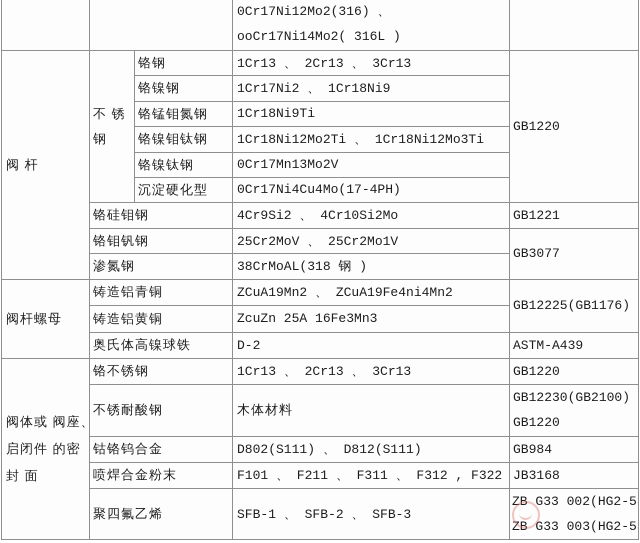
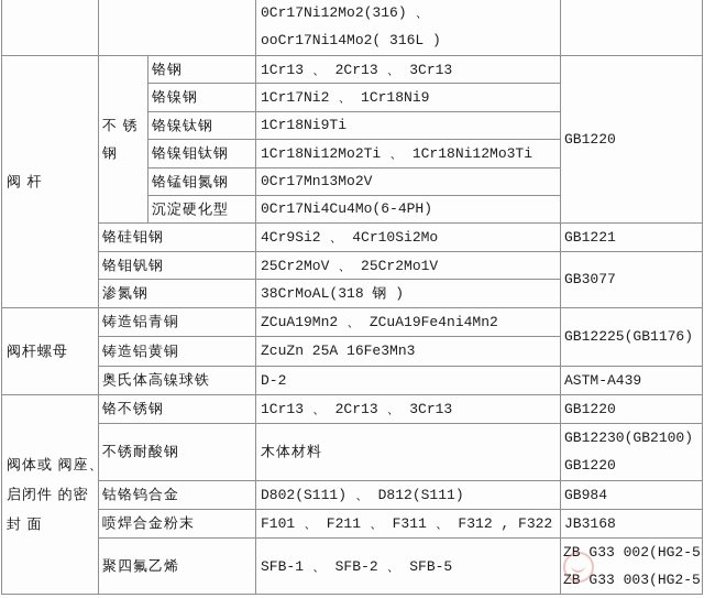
  		0Cr17Ni12Mo2(316) 、 ooCr17Ni14Mo2( 316L )
  阀 杆	不 锈 钢	铬钢	1Cr13 、 2Cr13 、 3Cr13	GB1220
  铬镍钢	1Cr17Ni2 、 1Cr18Ni9
- 铬锰钼氮钢	1Cr18Ni9Ti
+ 铬镍钛钢	1Cr18Ni9Ti
  铬镍钼钛钢	1Cr18Ni12Mo2Ti 、 1Cr18Ni12Mo3Ti
- 铬镍钛钢	0Cr17Mn13Mo2V
+ 铬锰钼氮钢	0Cr17Mn13Mo2V
- 沉淀硬化型	0Cr17Ni4Cu4Mo(17-4PH)
+ 沉淀硬化型	0Cr17Ni4Cu4Mo(6-4PH)
  铬硅钼钢	4Cr9Si2 、 4Cr10Si2Mo	GB1221
  铬钼钒钢	25Cr2MoV 、 25Cr2Mo1V	GB3077
  渗氮钢	38CrMoAL(318 钢 )
  阀杆螺母	铸造铝青铜	ZCuA19Mn2 、 ZCuA19Fe4ni4Mn2	GB12225(GB1176)
  铸造铝黄铜	ZcuZn 25A 16Fe3Mn3
  奥氏体高镍球铁	D-2	ASTM-A439
  阀体或 阀座、 启闭件 的密 封 面	铬不锈钢	1Cr13 、 2Cr13 、 3Cr13	GB1220
  不锈耐酸钢	木体材料	GB12230(GB2100) GB1220
  钴铬钨合金	D802(S111) 、 D812(S111)	GB984
  喷焊合金粉末	F101 、 F211 、 F311 、 F312 , F322	JB3168
- 聚四氟乙烯	SFB-1 、 SFB-2 、 SFB-3	ZB G33 002(HG2-5 ZB G33 003(HG2-5
+ 聚四氟乙烯	SFB-1 、 SFB-2 、 SFB-5	ZB G33 002(HG2-5 ZB G33 003(HG2-5
